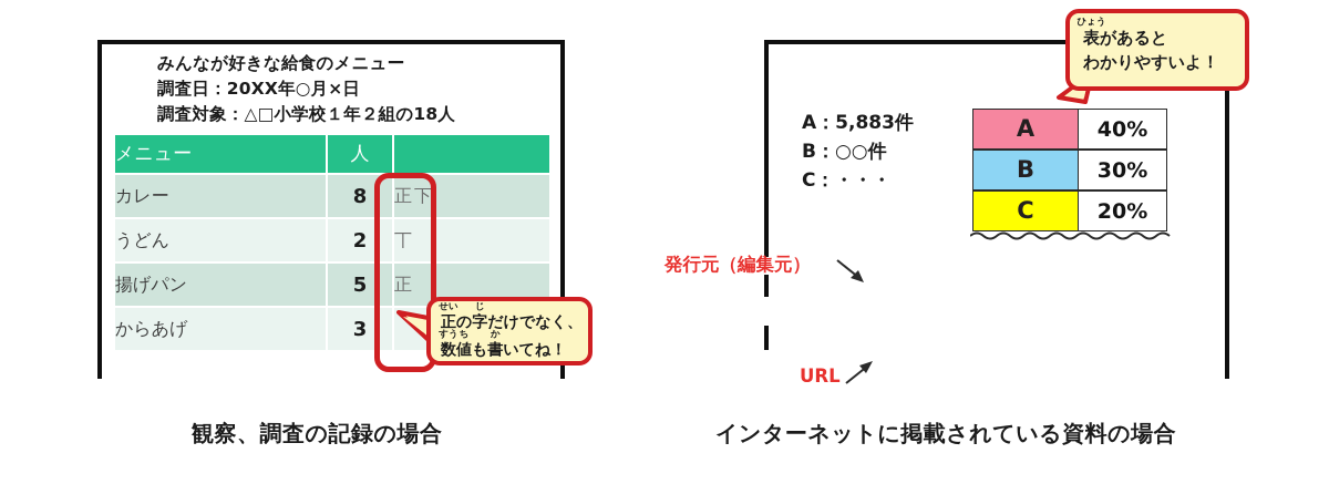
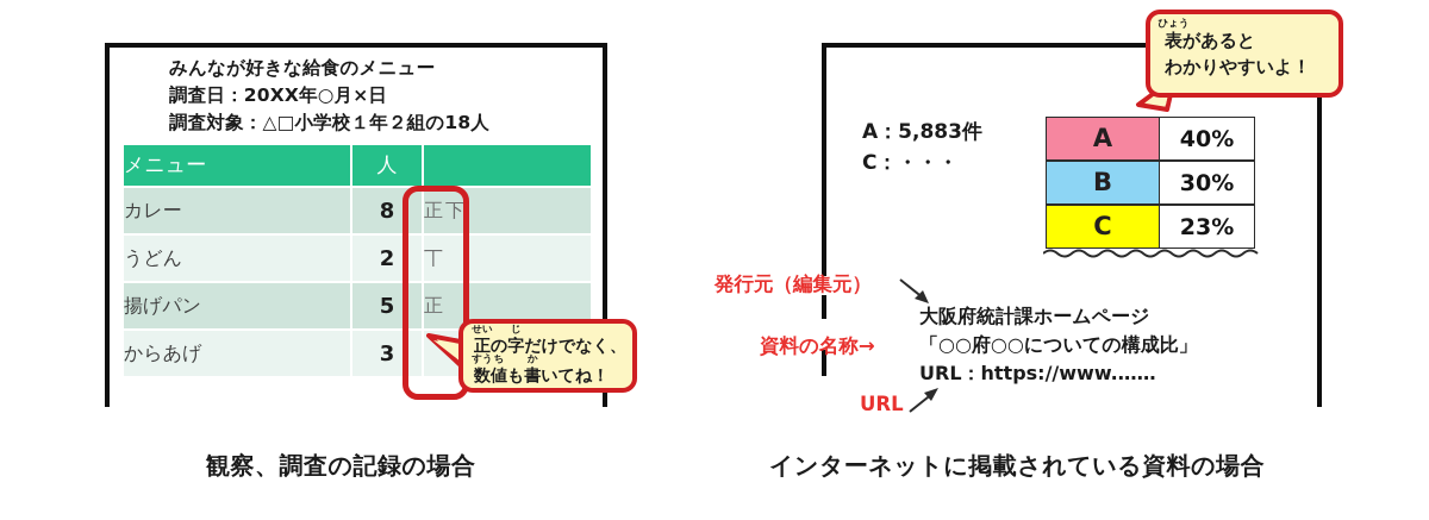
  みんなが好きな給食のメニュー
  調査日：20XX年○月×日
  調査対象：△□小学校１年２組の18人
  メニュー	人
  カレー	8	正下
  うどん	2	丅
  揚げパン	5	正
  からあげ	3
  正
  せい
  の字
  じ
  だけでなく、
  数
  すう
  値
  ち
  も書
  か
  いてね！
  観察、調査の記録の場合
  A：5,883件
- B：○○件
  C：・・・
  A
  40%
  B
  30%
  C
- 20%
+ 23%
  発行元（編集元）
+ 資料の名称→
  URL
+ 大阪府統計課ホームページ
+ 「○○府○○についての構成比」
+ URL：https://www.……
  表
  ひょう
  があると
  わかりやすいよ！
  インターネットに掲載されている資料の場合
